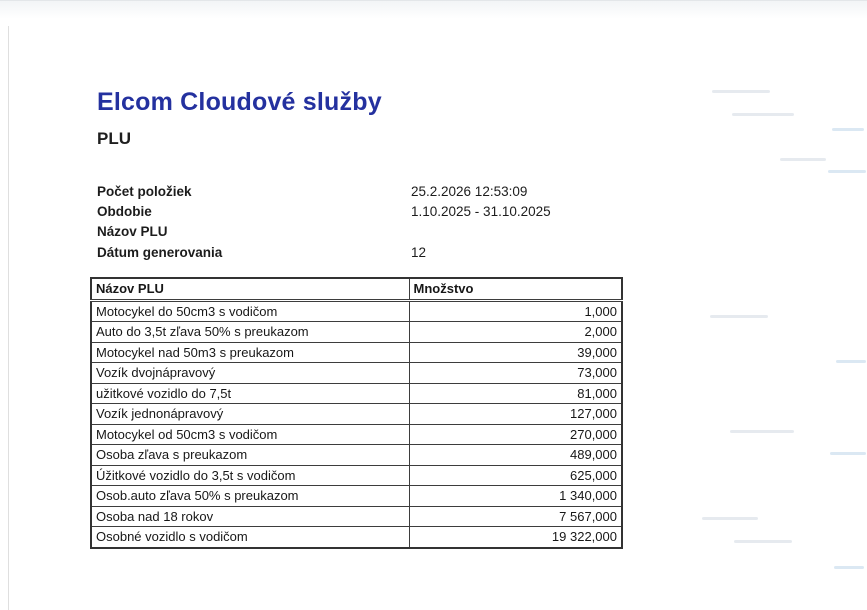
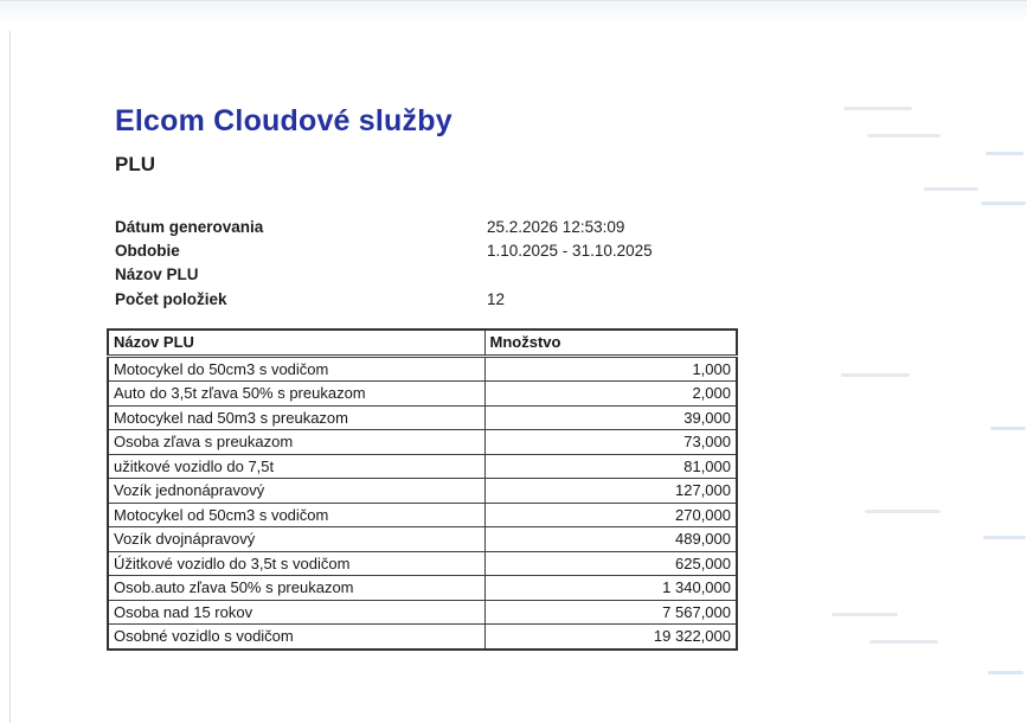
  Elcom Cloudové služby
  PLU
- Počet položiek
+ Dátum generovania
  25.2.2026 12:53:09
  Obdobie
  1.10.2025 - 31.10.2025
  Názov PLU
- Dátum generovania
+ Počet položiek
  12
  Názov PLU	Množstvo
  Motocykel do 50cm3 s vodičom	1,000
  Auto do 3,5t zľava 50% s preukazom	2,000
  Motocykel nad 50m3 s preukazom	39,000
- Vozík dvojnápravový	73,000
+ Osoba zľava s preukazom	73,000
  užitkové vozidlo do 7,5t	81,000
  Vozík jednonápravový	127,000
  Motocykel od 50cm3 s vodičom	270,000
- Osoba zľava s preukazom	489,000
+ Vozík dvojnápravový	489,000
  Úžitkové vozidlo do 3,5t s vodičom	625,000
  Osob.auto zľava 50% s preukazom	1 340,000
- Osoba nad 18 rokov	7 567,000
+ Osoba nad 15 rokov	7 567,000
  Osobné vozidlo s vodičom	19 322,000
